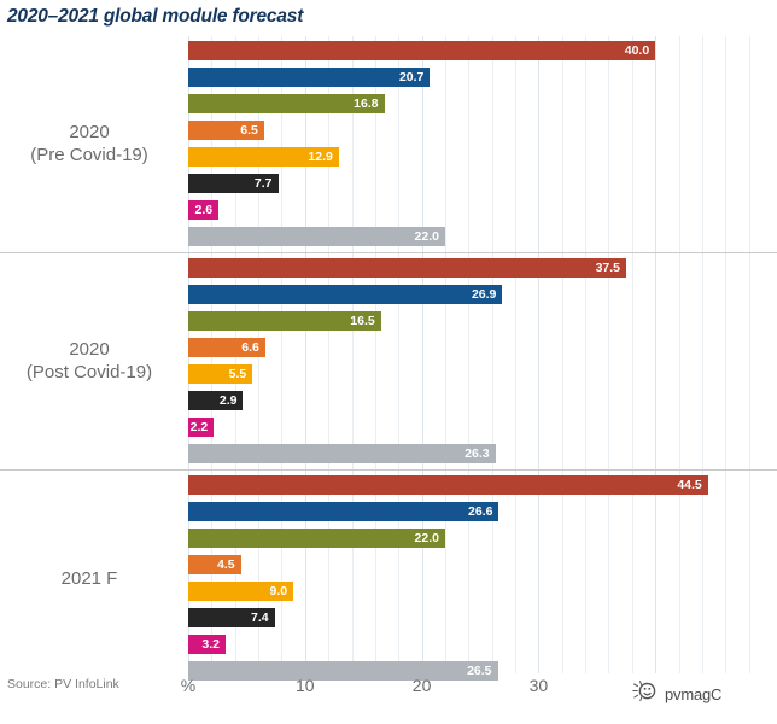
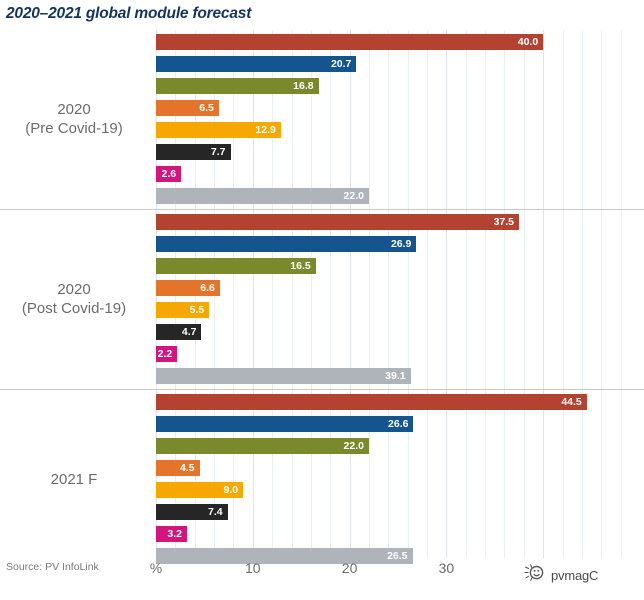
  2020–2021 global module forecast
  40.0
  20.7
  16.8
  6.5
  12.9
  7.7
  2.6
  22.0
  37.5
  26.9
  16.5
  6.6
  5.5
- 2.9
+ 4.7
  2.2
- 26.3
+ 39.1
  44.5
  26.6
  22.0
  4.5
  9.0
  7.4
  3.2
  26.5
  2020
  (Pre Covid-19)
  2020
  (Post Covid-19)
  2021 F
  %
  10
  20
  30
  Source: PV InfoLink
  pvmagC
